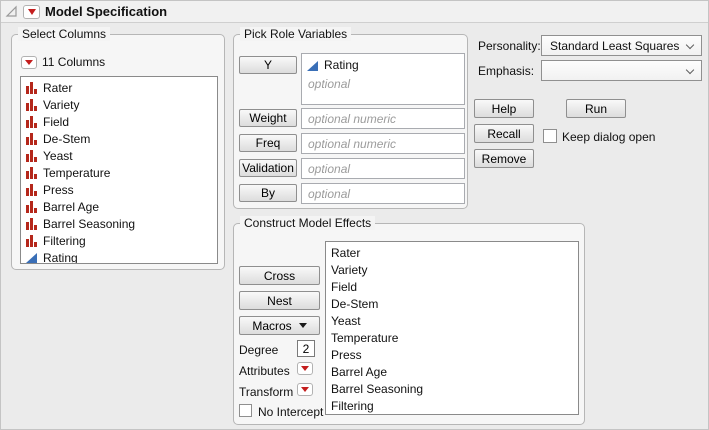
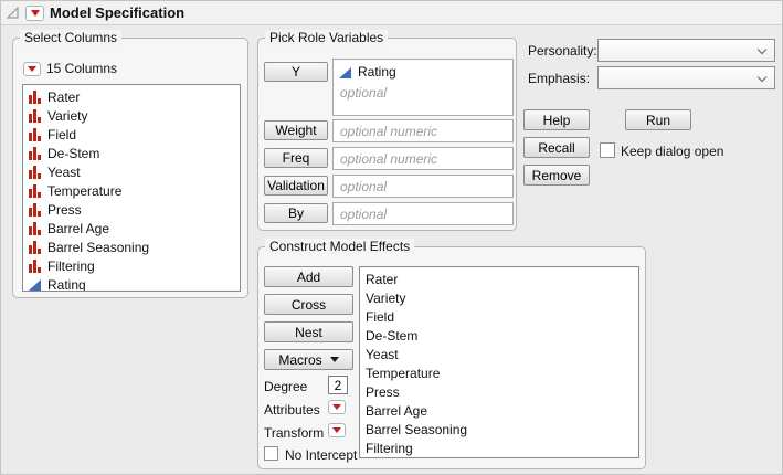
  Model Specification
  Select Columns
- 11 Columns
+ 15 Columns
  Rater
  Variety
  Field
  De-Stem
  Yeast
  Temperature
  Press
  Barrel Age
  Barrel Seasoning
  Filtering
  Rating
  Pick Role Variables
  Y
  Rating
  optional
  Weight
  optional numeric
  Freq
  optional numeric
  Validation
  optional
  By
  optional
  Construct Model Effects
+ Add
  Cross
  Nest
  Macros
  Degree
  2
  Attributes
  Transform
  No Intercept
  Rater
  Variety
  Field
  De-Stem
  Yeast
  Temperature
  Press
  Barrel Age
  Barrel Seasoning
  Filtering
  Personality:
- Standard Least Squares
  Emphasis:
  Help
  Run
  Recall
  Remove
  Keep dialog open
